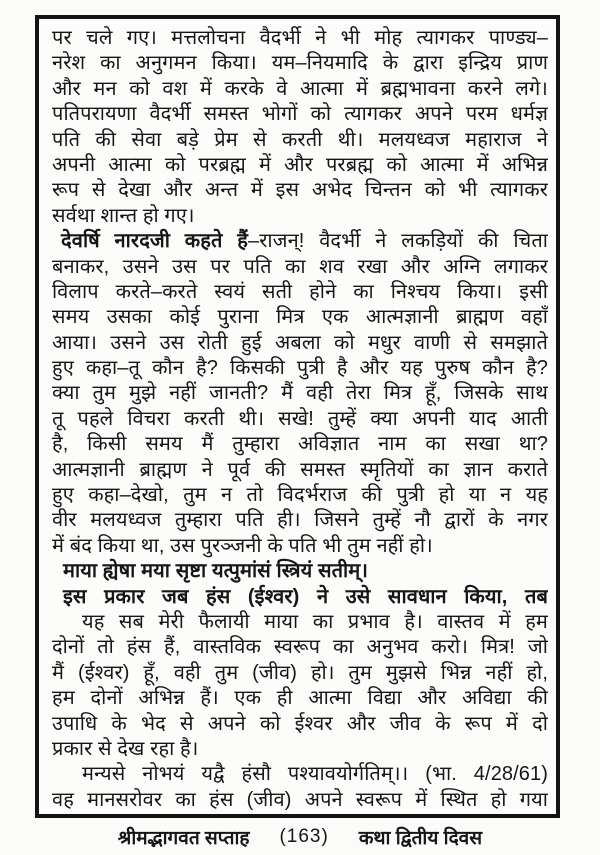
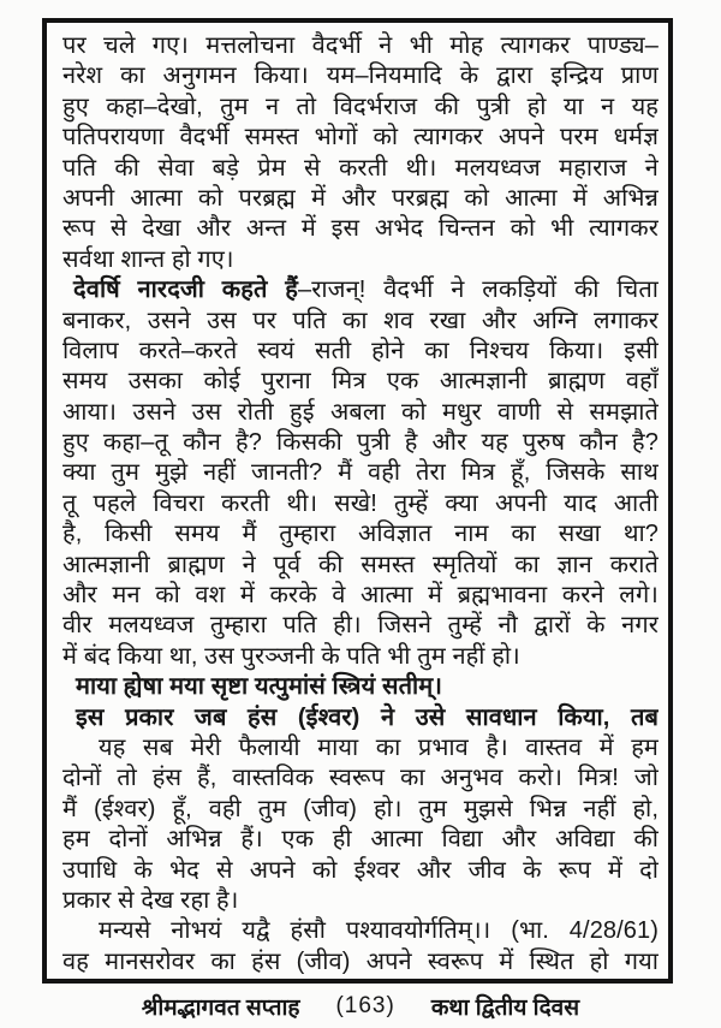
  पर चले गए। मत्तलोचना वैदर्भी ने भी मोह त्यागकर पाण्ड्य–
  नरेश का अनुगमन किया। यम–नियमादि के द्वारा इन्द्रिय प्राण
- और मन को वश में करके वे आत्मा में ब्रह्मभावना करने लगे।
+ हुए कहा–देखो, तुम न तो विदर्भराज की पुत्री हो या न यह
  पतिपरायणा वैदर्भी समस्त भोगों को त्यागकर अपने परम धर्मज्ञ
  पति की सेवा बड़े प्रेम से करती थी। मलयध्वज महाराज ने
  अपनी आत्मा को परब्रह्म में और परब्रह्म को आत्मा में अभिन्न
  रूप से देखा और अन्त में इस अभेद चिन्तन को भी त्यागकर
  सर्वथा शान्त हो गए।
  देवर्षि नारदजी कहते हैं–राजन्! वैदर्भी ने लकड़ियों की चिता
  बनाकर, उसने उस पर पति का शव रखा और अग्नि लगाकर
  विलाप करते–करते स्वयं सती होने का निश्चय किया। इसी
  समय उसका कोई पुराना मित्र एक आत्मज्ञानी ब्राह्मण वहाँ
  आया। उसने उस रोती हुई अबला को मधुर वाणी से समझाते
  हुए कहा–तू कौन है? किसकी पुत्री है और यह पुरुष कौन है?
  क्या तुम मुझे नहीं जानती? मैं वही तेरा मित्र हूँ, जिसके साथ
  तू पहले विचरा करती थी। सखे! तुम्हें क्या अपनी याद आती
  है, किसी समय मैं तुम्हारा अविज्ञात नाम का सखा था?
  आत्मज्ञानी ब्राह्मण ने पूर्व की समस्त स्मृतियों का ज्ञान कराते
- हुए कहा–देखो, तुम न तो विदर्भराज की पुत्री हो या न यह
+ और मन को वश में करके वे आत्मा में ब्रह्मभावना करने लगे।
  वीर मलयध्वज तुम्हारा पति ही। जिसने तुम्हें नौ द्वारों के नगर
  में बंद किया था, उस पुरञ्जनी के पति भी तुम नहीं हो।
  माया ह्येषा मया सृष्टा यत्पुमांसं स्त्रियं सतीम्।
  इस प्रकार जब हंस (ईश्वर) ने उसे सावधान किया, तब
  यह सब मेरी फैलायी माया का प्रभाव है। वास्तव में हम
  दोनों तो हंस हैं, वास्तविक स्वरूप का अनुभव करो। मित्र! जो
  मैं (ईश्वर) हूँ, वही तुम (जीव) हो। तुम मुझसे भिन्न नहीं हो,
  हम दोनों अभिन्न हैं। एक ही आत्मा विद्या और अविद्या की
  उपाधि के भेद से अपने को ईश्वर और जीव के रूप में दो
  प्रकार से देख रहा है।
  मन्यसे नोभयं यद्वै हंसौ पश्यावयोर्गतिम्।। (भा. 4/28/61)
  वह मानसरोवर का हंस (जीव) अपने स्वरूप में स्थित हो गया
  श्रीमद्भागवत सप्ताह
  (163)
  कथा द्वितीय दिवस
